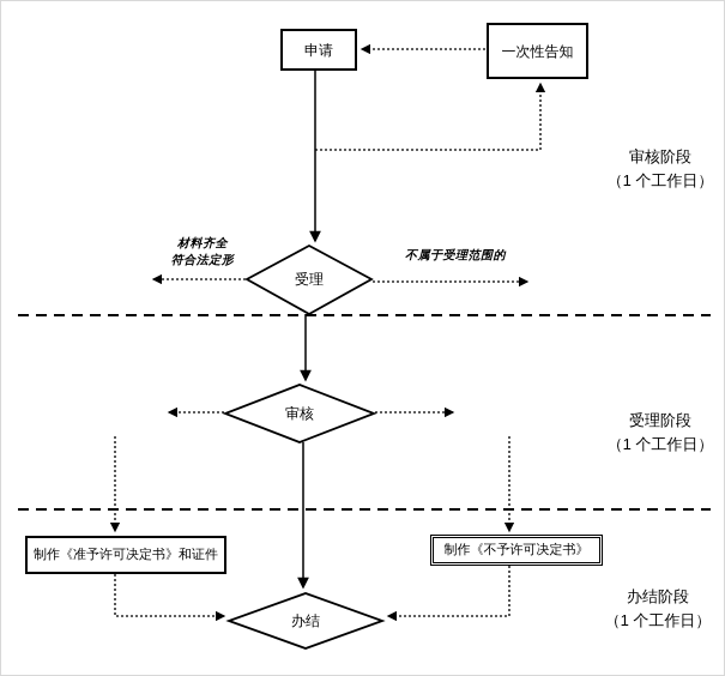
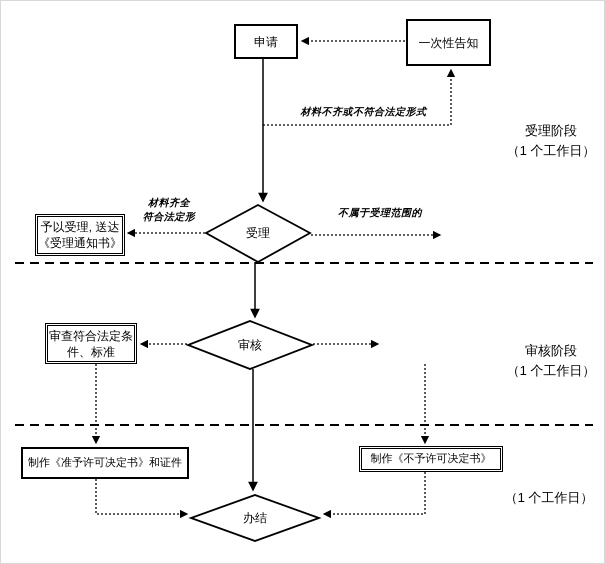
  申请
  一次性告知
+ 予以受理, 送达《受理通知书》
+ 审查符合法定条件、标准
  制作《准予许可决定书》和证件
  制作《不予许可决定书》
  受理
  审核
  办结
+ 材料不齐或不符合法定形式
  材料齐全
  符合法定形
  不属于受理范围的
- 审核阶段
+ 受理阶段
  （1 个工作日）
- 受理阶段
+ 审核阶段
  （1 个工作日）
- 办结阶段
  （1 个工作日）
